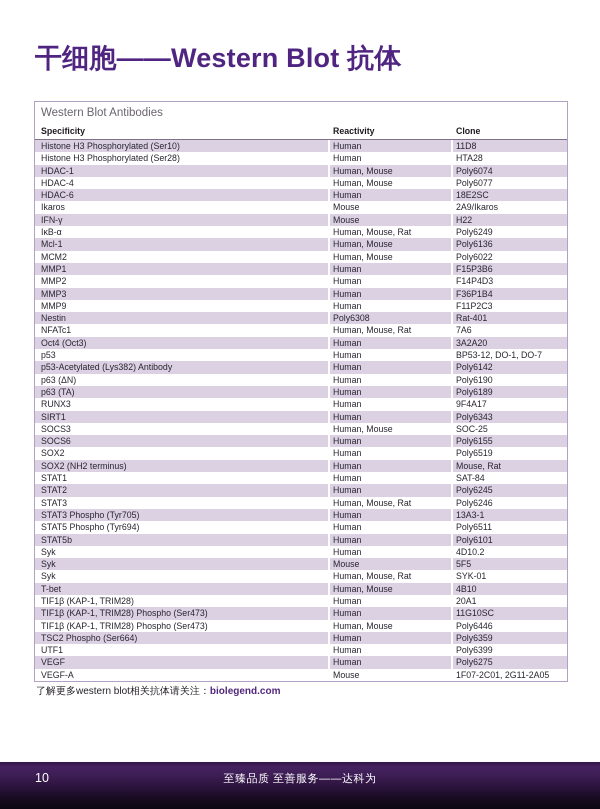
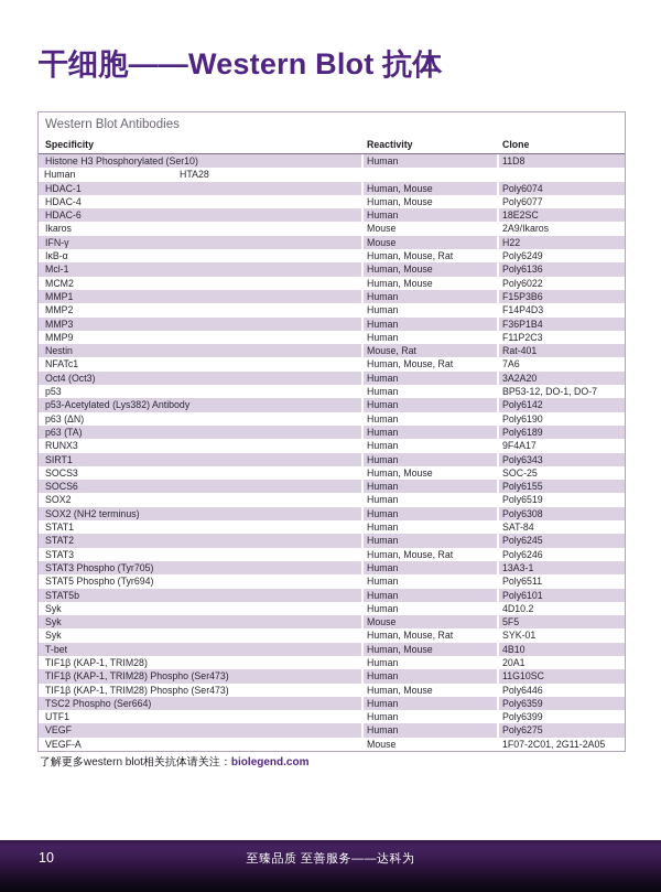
  干细胞——Western Blot 抗体
  Western Blot Antibodies
  Specificity
  Reactivity
  Clone
  Histone H3 Phosphorylated (Ser10)
  Human
  11D8
- Histone H3 Phosphorylated (Ser28)
  Human
  HTA28
  HDAC-1
  Human, Mouse
  Poly6074
  HDAC-4
  Human, Mouse
  Poly6077
  HDAC-6
  Human
  18E2SC
  Ikaros
  Mouse
  2A9/Ikaros
  IFN-γ
  Mouse
  H22
  IκB-α
  Human, Mouse, Rat
  Poly6249
  Mcl-1
  Human, Mouse
  Poly6136
  MCM2
  Human, Mouse
  Poly6022
  MMP1
  Human
  F15P3B6
  MMP2
  Human
  F14P4D3
  MMP3
  Human
  F36P1B4
  MMP9
  Human
  F11P2C3
  Nestin
- Poly6308
+ Mouse, Rat
  Rat-401
  NFATc1
  Human, Mouse, Rat
  7A6
  Oct4 (Oct3)
  Human
  3A2A20
  p53
  Human
  BP53-12, DO-1, DO-7
  p53-Acetylated (Lys382) Antibody
  Human
  Poly6142
  p63 (ΔN)
  Human
  Poly6190
  p63 (TA)
  Human
  Poly6189
  RUNX3
  Human
  9F4A17
  SIRT1
  Human
  Poly6343
  SOCS3
  Human, Mouse
  SOC-25
  SOCS6
  Human
  Poly6155
  SOX2
  Human
  Poly6519
  SOX2 (NH2 terminus)
  Human
- Mouse, Rat
+ Poly6308
  STAT1
  Human
  SAT-84
  STAT2
  Human
  Poly6245
  STAT3
  Human, Mouse, Rat
  Poly6246
  STAT3 Phospho (Tyr705)
  Human
  13A3-1
  STAT5 Phospho (Tyr694)
  Human
  Poly6511
  STAT5b
  Human
  Poly6101
  Syk
  Human
  4D10.2
  Syk
  Mouse
  5F5
  Syk
  Human, Mouse, Rat
  SYK-01
  T-bet
  Human, Mouse
  4B10
  TIF1β (KAP-1, TRIM28)
  Human
  20A1
  TIF1β (KAP-1, TRIM28) Phospho (Ser473)
  Human
  11G10SC
  TIF1β (KAP-1, TRIM28) Phospho (Ser473)
  Human, Mouse
  Poly6446
  TSC2 Phospho (Ser664)
  Human
  Poly6359
  UTF1
  Human
  Poly6399
  VEGF
  Human
  Poly6275
  VEGF-A
  Mouse
  1F07-2C01, 2G11-2A05
  了解更多western blot相关抗体请关注：biolegend.com
  10
  至臻品质 至善服务——达科为
